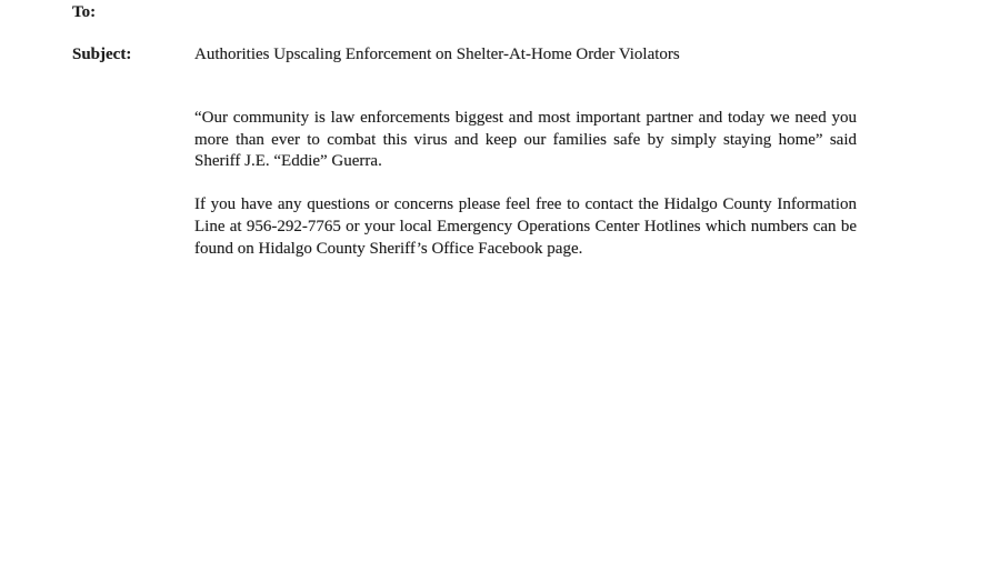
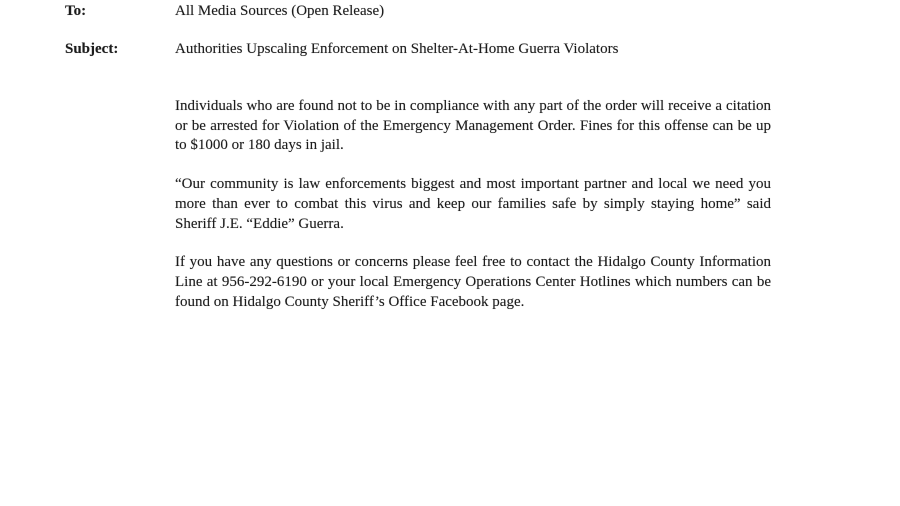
  To:
+ All Media Sources (Open Release)
  Subject:
- Authorities Upscaling Enforcement on Shelter-At-Home Order Violators
+ Authorities Upscaling Enforcement on Shelter-At-Home Guerra Violators
+ Individuals who are found not to be in compliance with any part of the order will receive a citation or be arrested for Violation of the Emergency Management Order. Fines for this offense can be up to $1000 or 180 days in jail.
- “Our community is law enforcements biggest and most important partner and today we need you more than ever to combat this virus and keep our families safe by simply staying home” said Sheriff J.E. “Eddie” Guerra.
+ “Our community is law enforcements biggest and most important partner and local we need you more than ever to combat this virus and keep our families safe by simply staying home” said Sheriff J.E. “Eddie” Guerra.
- If you have any questions or concerns please feel free to contact the Hidalgo County Information Line at 956-292-7765 or your local Emergency Operations Center Hotlines which numbers can be found on Hidalgo County Sheriff’s Office Facebook page.
+ If you have any questions or concerns please feel free to contact the Hidalgo County Information Line at 956-292-6190 or your local Emergency Operations Center Hotlines which numbers can be found on Hidalgo County Sheriff’s Office Facebook page.
